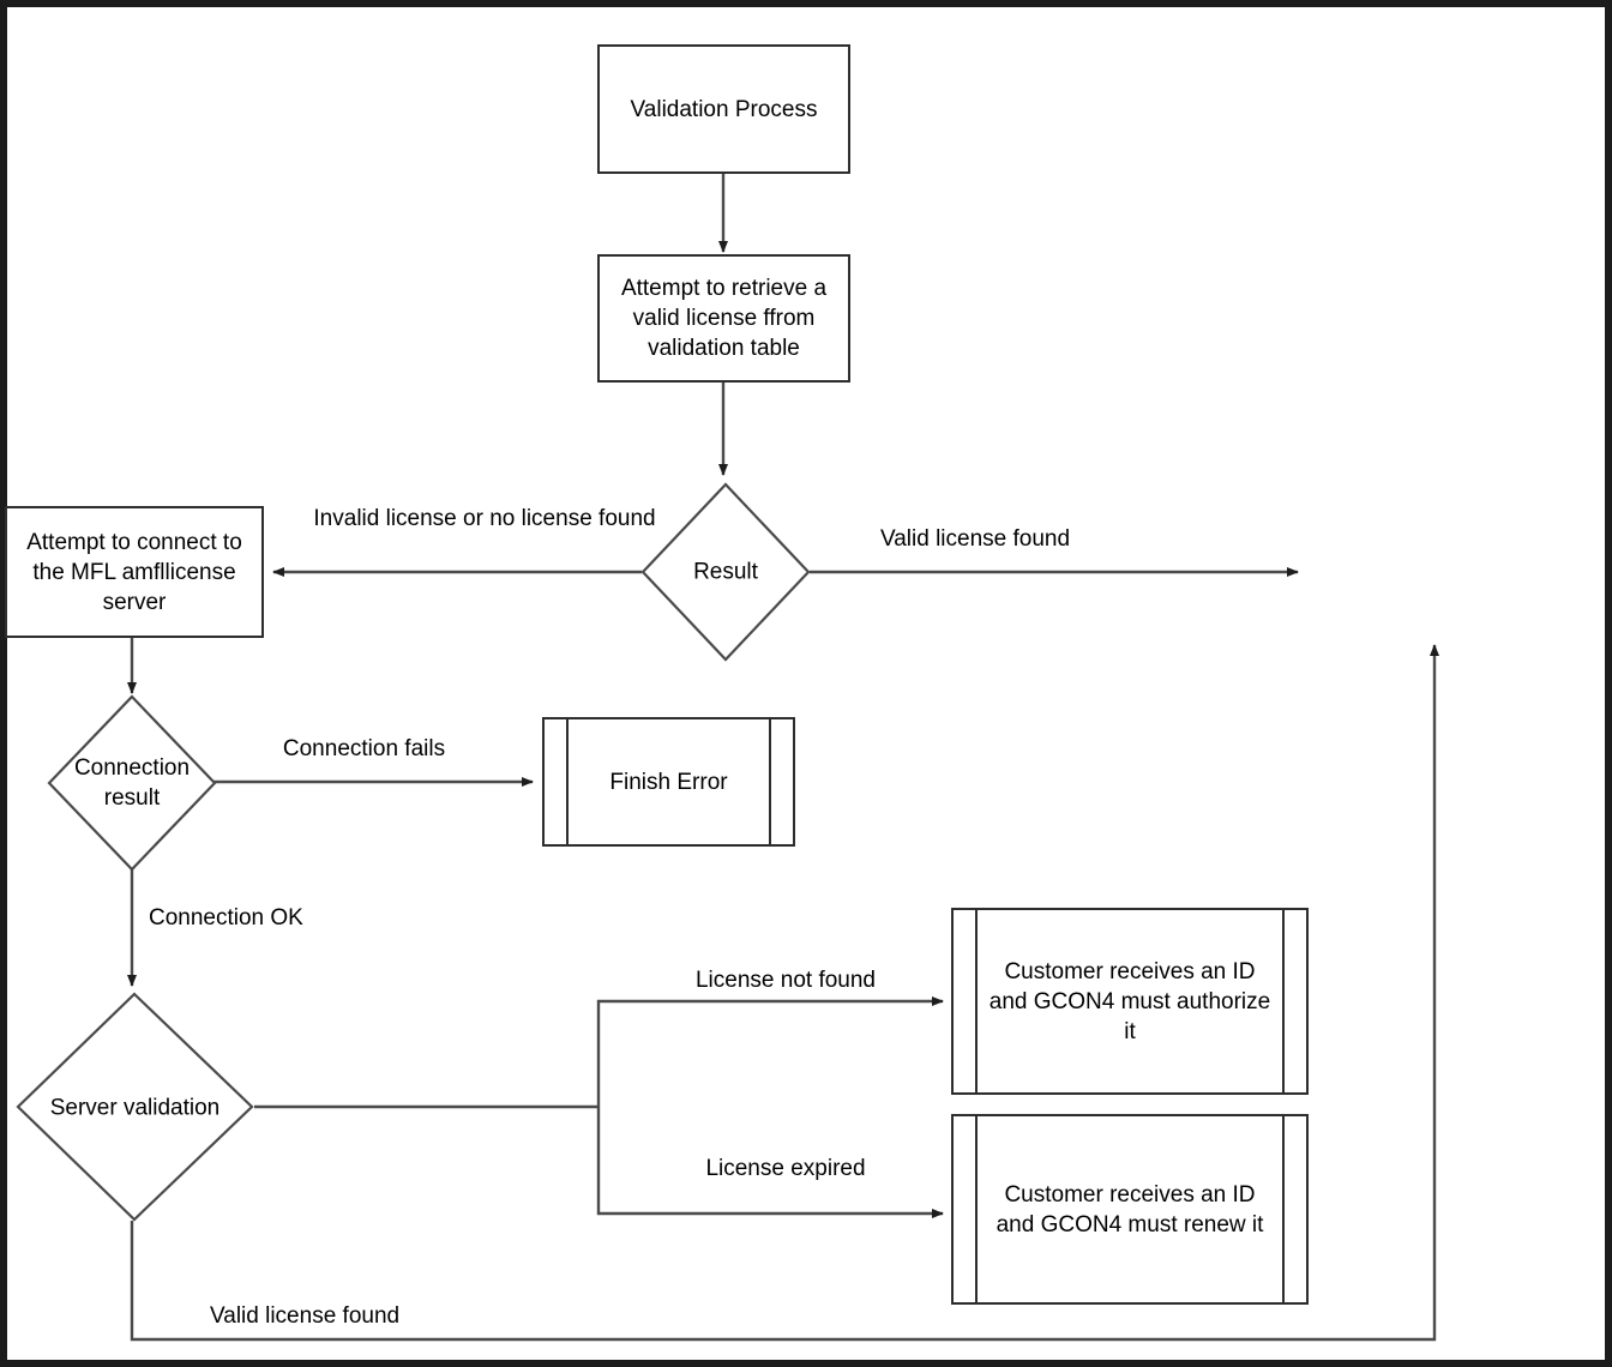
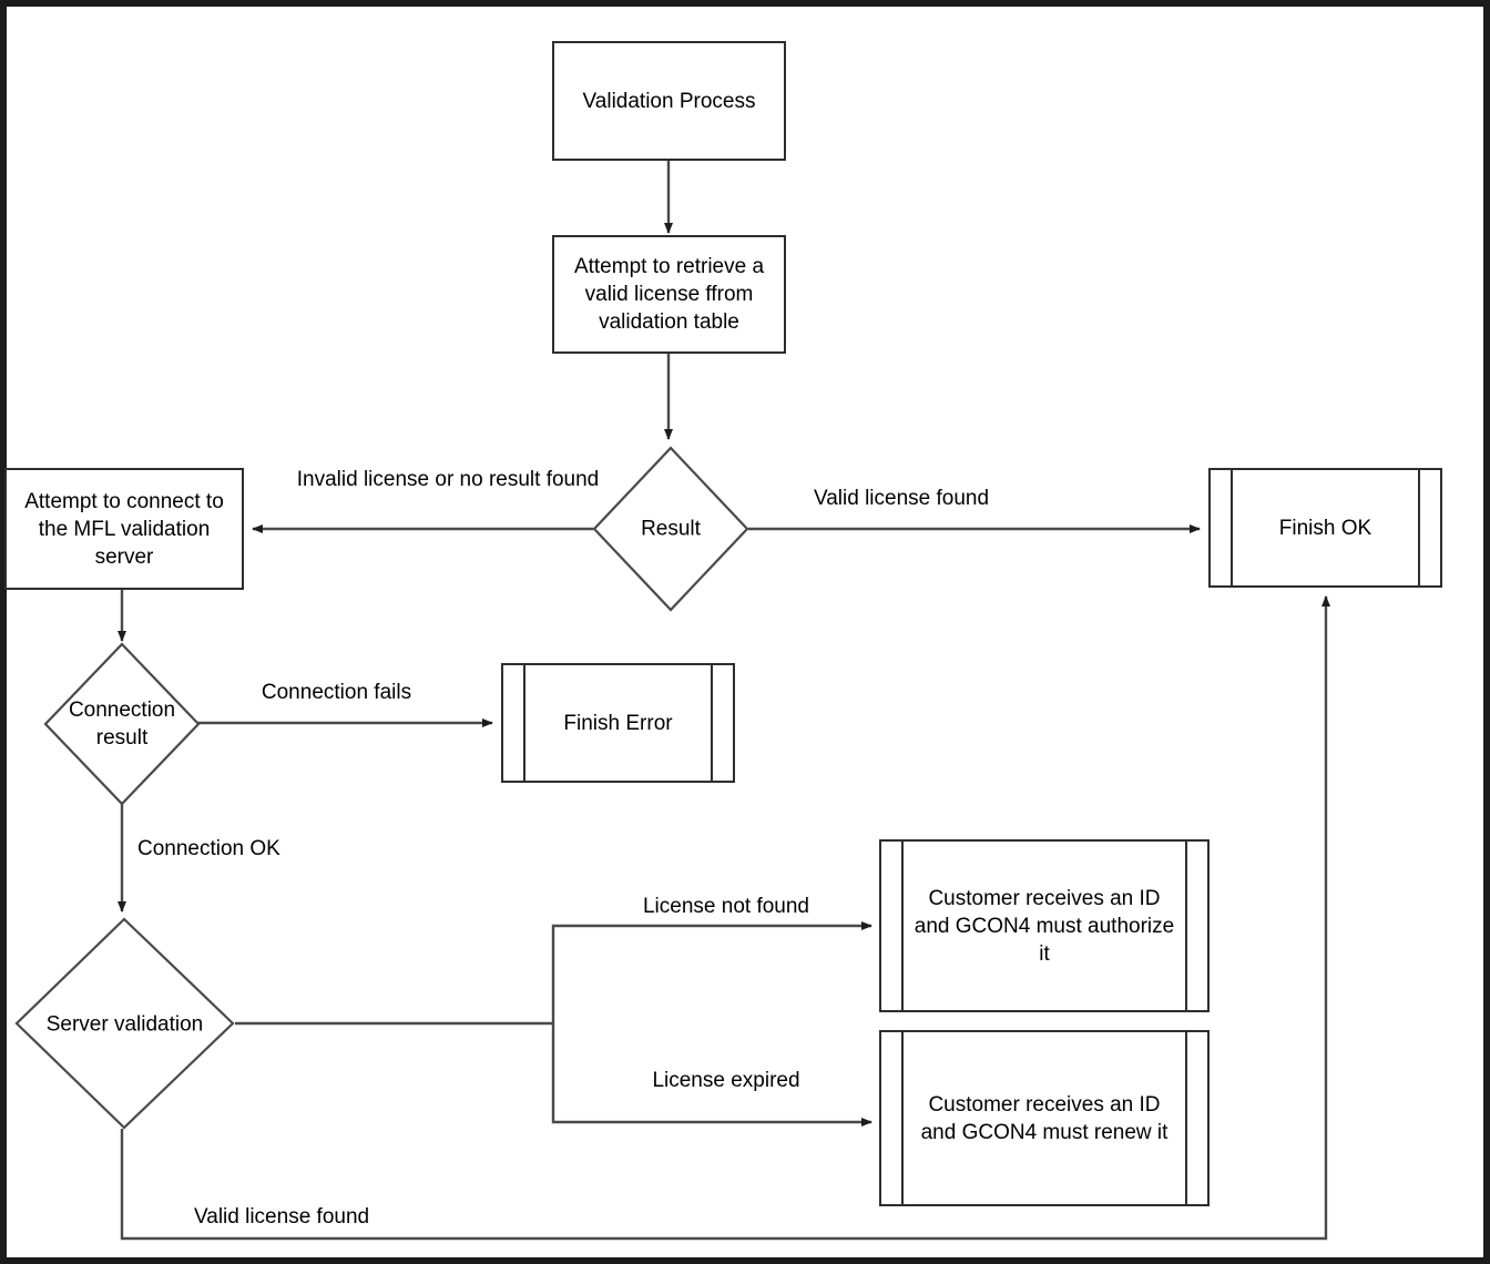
  Validation Process
  Attempt to retrieve a valid license ffrom validation table
  Result
- Attempt to connect to the MFL amfllicense server
+ Attempt to connect to the MFL validation server
+ Finish OK
  Connection result
  Finish Error
  Server validation
  Customer receives an ID and GCON4 must authorize it
  Customer receives an ID and GCON4 must renew it
- Invalid license or no license found
+ Invalid license or no result found
  Valid license found
  Connection fails
  Connection OK
  License not found
  License expired
  Valid license found
